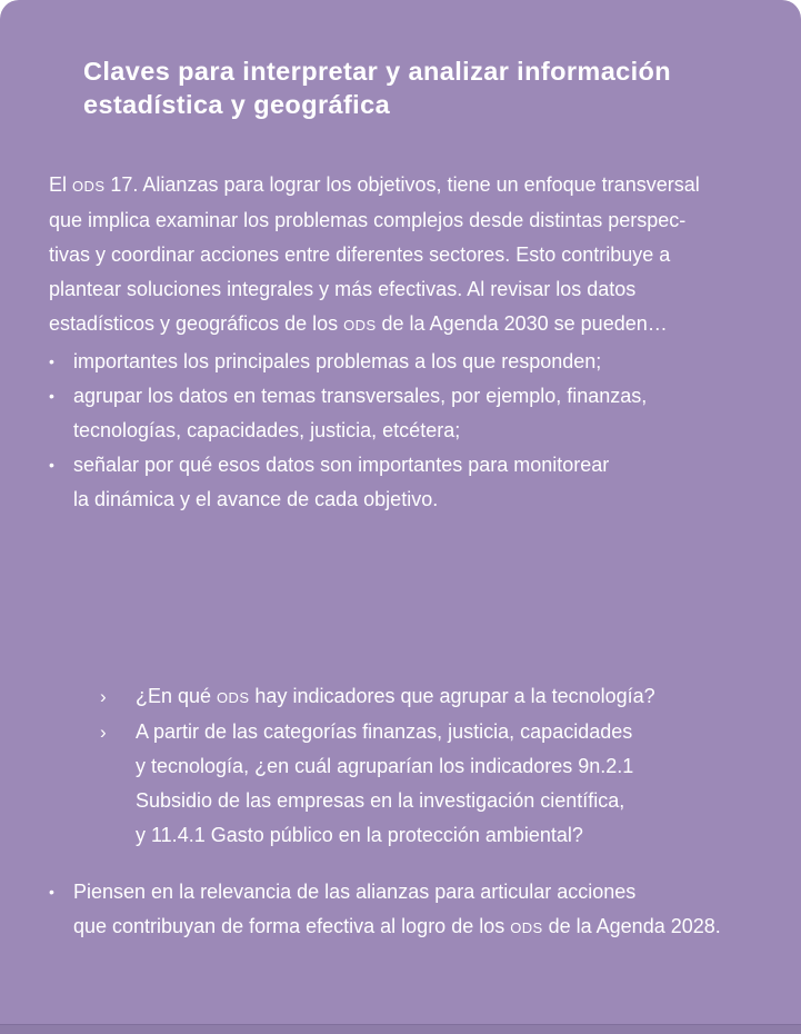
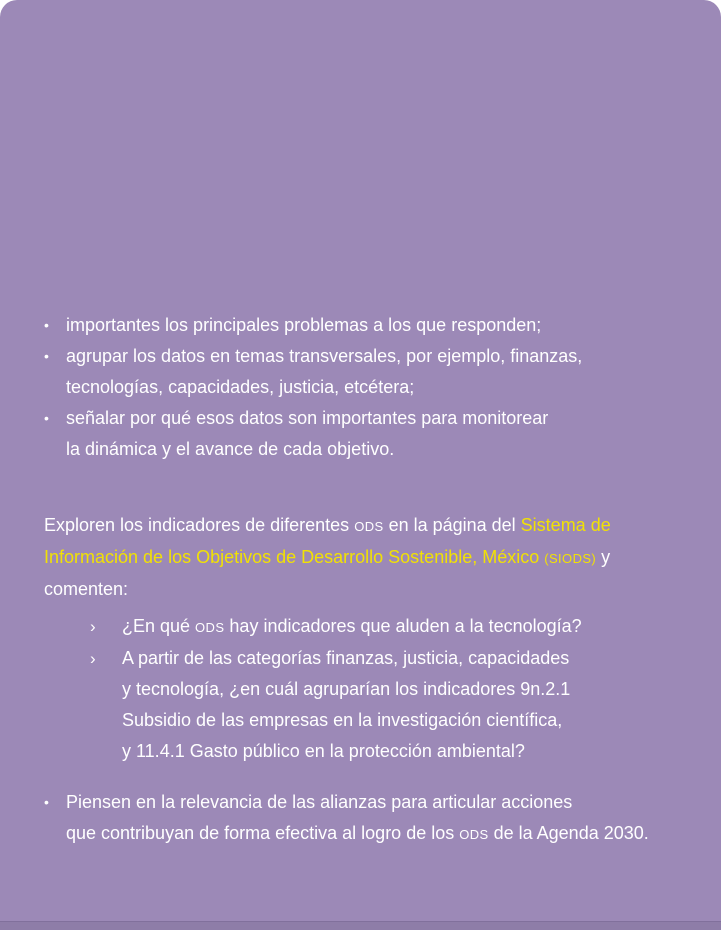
- Claves para interpretar y analizar información
- estadística y geográfica
- El ODS 17. Alianzas para lograr los objetivos, tiene un enfoque transversal
- que implica examinar los problemas complejos desde distintas perspec-
- tivas y coordinar acciones entre diferentes sectores. Esto contribuye a
- plantear soluciones integrales y más efectivas. Al revisar los datos
- estadísticos y geográficos de los ODS de la Agenda 2030 se pueden…
  •
  importantes los principales problemas a los que responden;
  •
  agrupar los datos en temas transversales, por ejemplo, finanzas,
  tecnologías, capacidades, justicia, etcétera;
  •
  señalar por qué esos datos son importantes para monitorear
  la dinámica y el avance de cada objetivo.
+ Exploren los indicadores de diferentes ODS en la página del Sistema de
+ Información de los Objetivos de Desarrollo Sostenible, México (SIODS) y
+ comenten:
  ›
- ¿En qué ODS hay indicadores que agrupar a la tecnología?
+ ¿En qué ODS hay indicadores que aluden a la tecnología?
  ›
  A partir de las categorías finanzas, justicia, capacidades
  y tecnología, ¿en cuál agruparían los indicadores 9n.2.1
  Subsidio de las empresas en la investigación científica,
  y 11.4.1 Gasto público en la protección ambiental?
  •
  Piensen en la relevancia de las alianzas para articular acciones
- que contribuyan de forma efectiva al logro de los ODS de la Agenda 2028.
+ que contribuyan de forma efectiva al logro de los ODS de la Agenda 2030.
